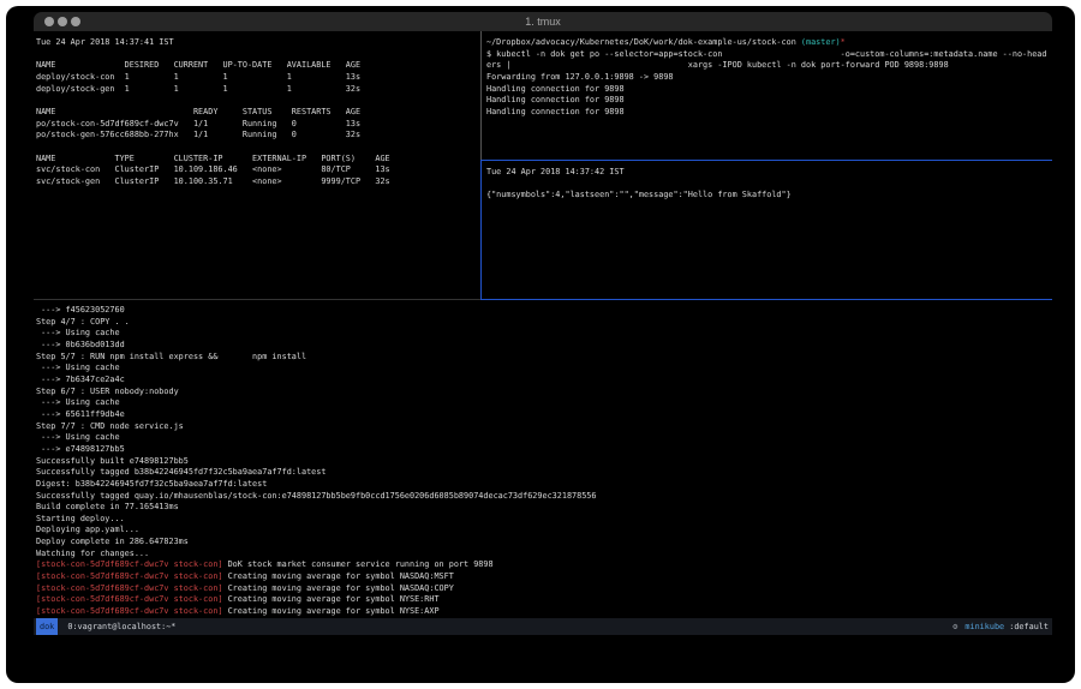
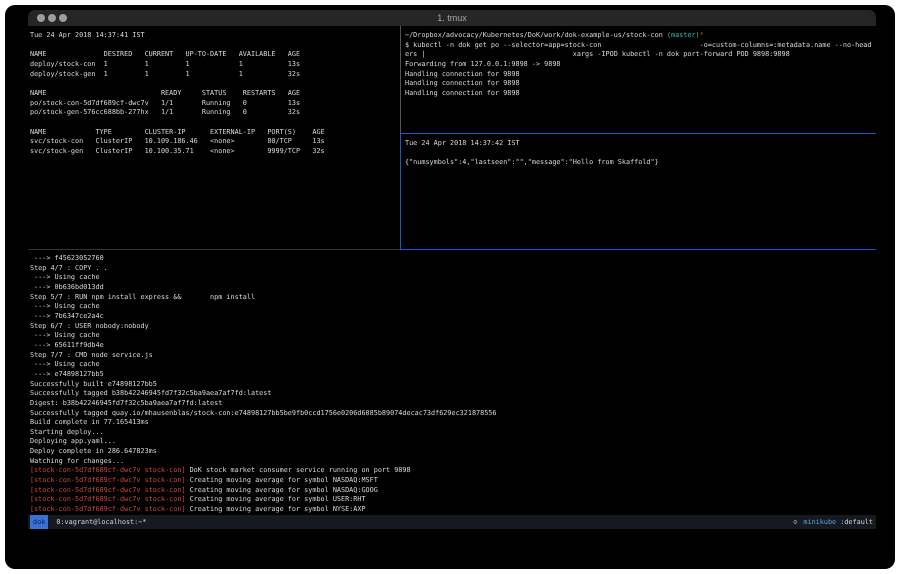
  1. tmux
  Tue 24 Apr 2018 14:37:41 IST
  NAME DESIRED CURRENT UP-TO-DATE AVAILABLE AGE
  deploy/stock-con 1 1 1 1 13s
  deploy/stock-gen 1 1 1 1 32s
  NAME READY STATUS RESTARTS AGE
  po/stock-con-5d7df689cf-dwc7v 1/1 Running 0 13s
  po/stock-gen-576cc688bb-277hx 1/1 Running 0 32s
  NAME TYPE CLUSTER-IP EXTERNAL-IP PORT(S) AGE
  svc/stock-con ClusterIP 10.109.186.46 <none> 80/TCP 13s
  svc/stock-gen ClusterIP 10.100.35.71 <none> 9999/TCP 32s
  ~/Dropbox/advocacy/Kubernetes/DoK/work/dok-example-us/stock-con (master)*
  $ kubectl -n dok get po --selector=app=stock-con -o=custom-columns=:metadata.name --no-head
  ers | xargs -IPOD kubectl -n dok port-forward POD 9898:9898
  Forwarding from 127.0.0.1:9898 -> 9898
  Handling connection for 9898
  Handling connection for 9898
  Handling connection for 9898
  Tue 24 Apr 2018 14:37:42 IST
  {"numsymbols":4,"lastseen":"","message":"Hello from Skaffold"}
  ---> f45623052760
  Step 4/7 : COPY . .
  ---> Using cache
  ---> 0b636bd013dd
  Step 5/7 : RUN npm install express && npm install
  ---> Using cache
  ---> 7b6347ce2a4c
  Step 6/7 : USER nobody:nobody
  ---> Using cache
  ---> 65611ff9db4e
  Step 7/7 : CMD node service.js
  ---> Using cache
  ---> e74898127bb5
  Successfully built e74898127bb5
  Successfully tagged b38b42246945fd7f32c5ba9aea7af7fd:latest
  Digest: b38b42246945fd7f32c5ba9aea7af7fd:latest
  Successfully tagged quay.io/mhausenblas/stock-con:e74898127bb5be9fb0ccd1756e0206d6085b89074decac73df629ec321878556
  Build complete in 77.165413ms
  Starting deploy...
  Deploying app.yaml...
  Deploy complete in 286.647823ms
  Watching for changes...
  [stock-con-5d7df689cf-dwc7v stock-con] DoK stock market consumer service running on port 9898
  [stock-con-5d7df689cf-dwc7v stock-con] Creating moving average for symbol NASDAQ:MSFT
- [stock-con-5d7df689cf-dwc7v stock-con] Creating moving average for symbol NASDAQ:COPY
+ [stock-con-5d7df689cf-dwc7v stock-con] Creating moving average for symbol NASDAQ:GOOG
- [stock-con-5d7df689cf-dwc7v stock-con] Creating moving average for symbol NYSE:RHT
+ [stock-con-5d7df689cf-dwc7v stock-con] Creating moving average for symbol USER:RHT
  [stock-con-5d7df689cf-dwc7v stock-con] Creating moving average for symbol NYSE:AXP
  dok 0:vagrant@localhost:~*
  ⚙ minikube :default
